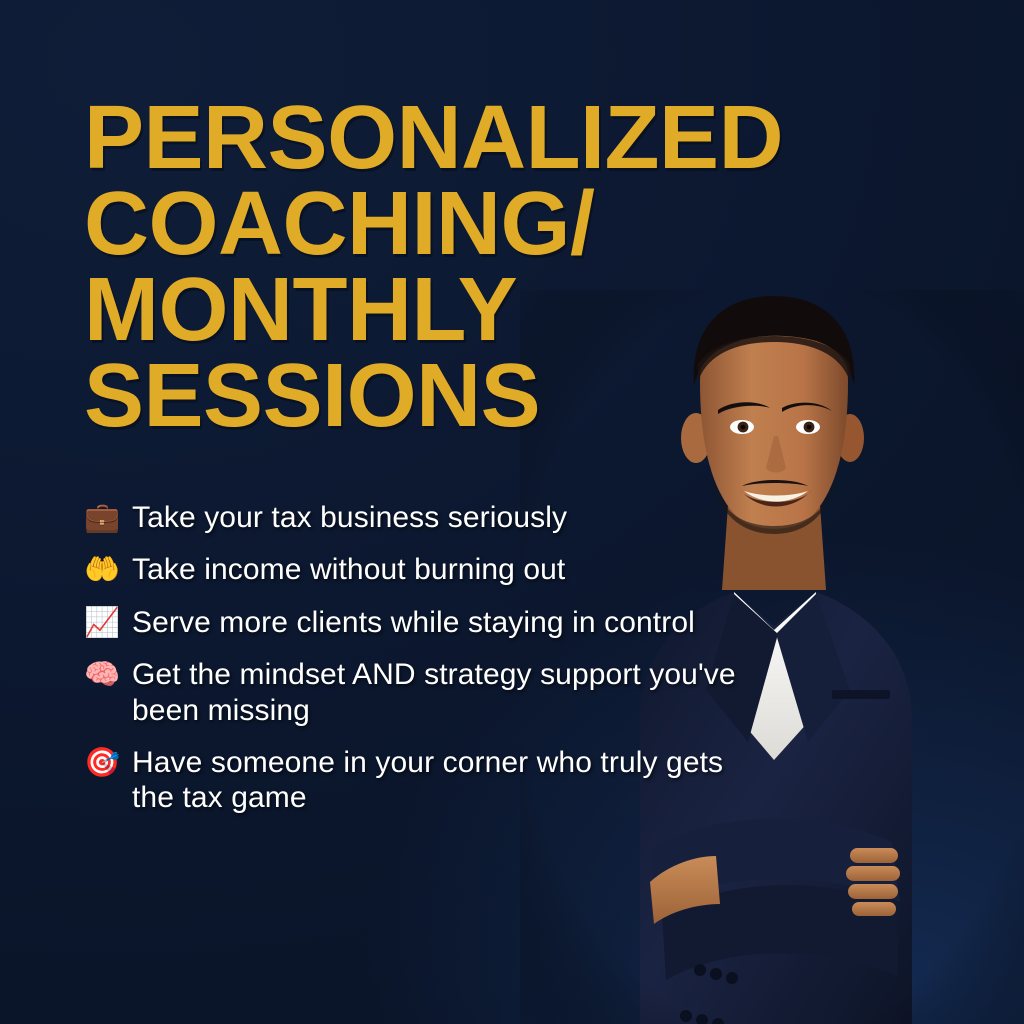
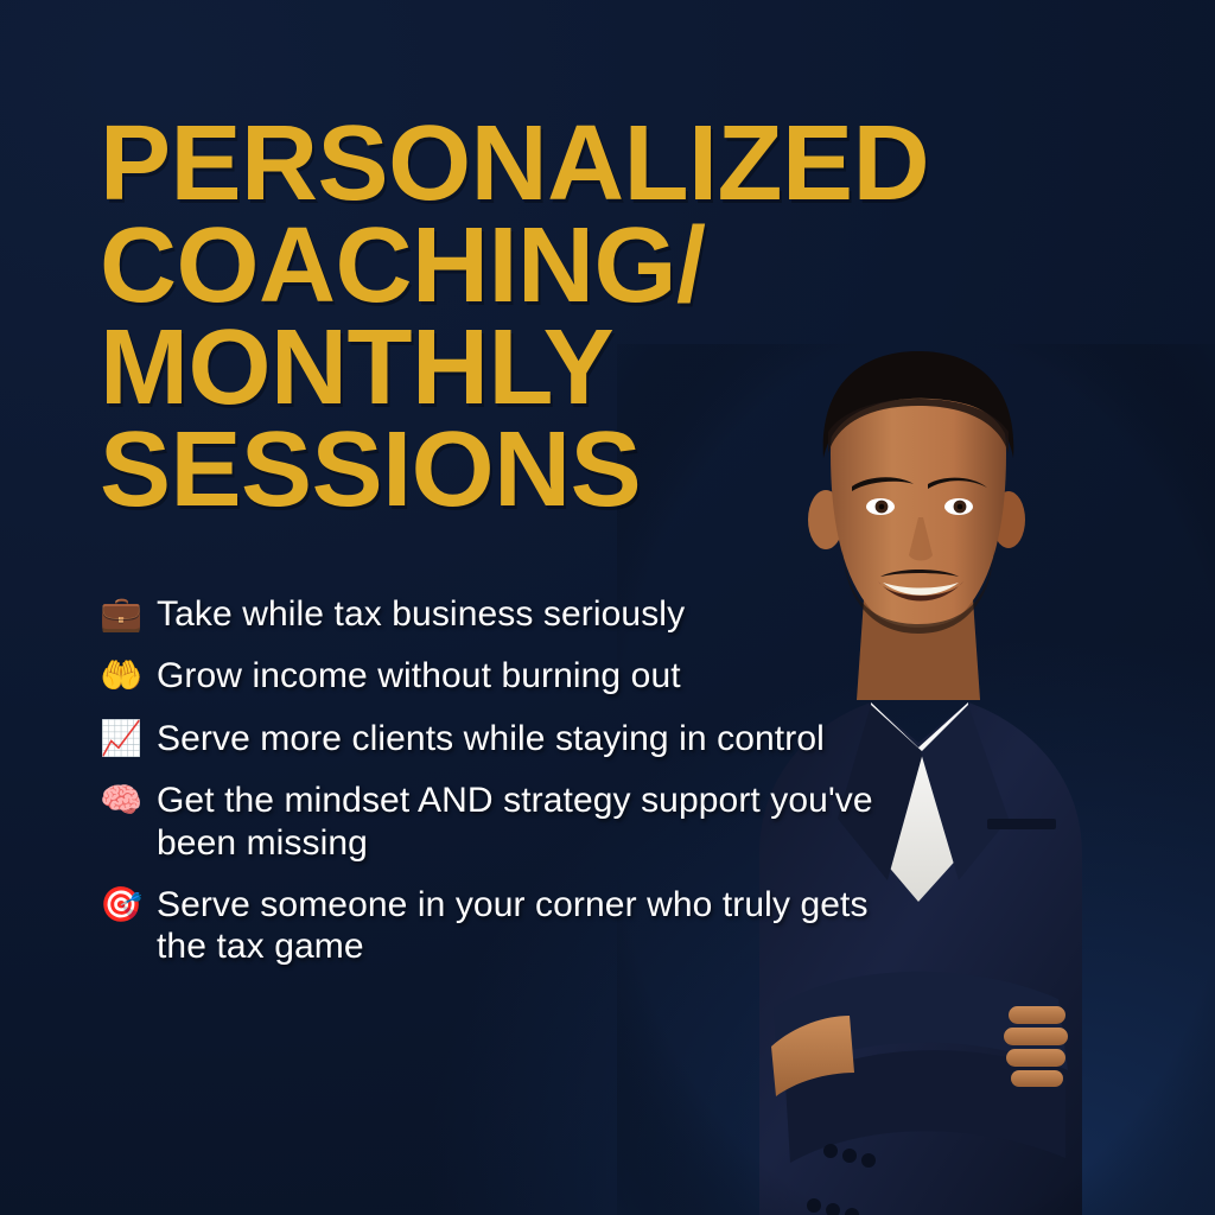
  PERSONALIZED
  COACHING/
  MONTHLY
  SESSIONS
  💼
- Take your tax business seriously
+ Take while tax business seriously
  🤲
- Take income without burning out
+ Grow income without burning out
  📈
  Serve more clients while staying in control
  🧠
  Get the mindset AND strategy support you've been missing
  🎯
- Have someone in your corner who truly gets the tax game
+ Serve someone in your corner who truly gets the tax game
